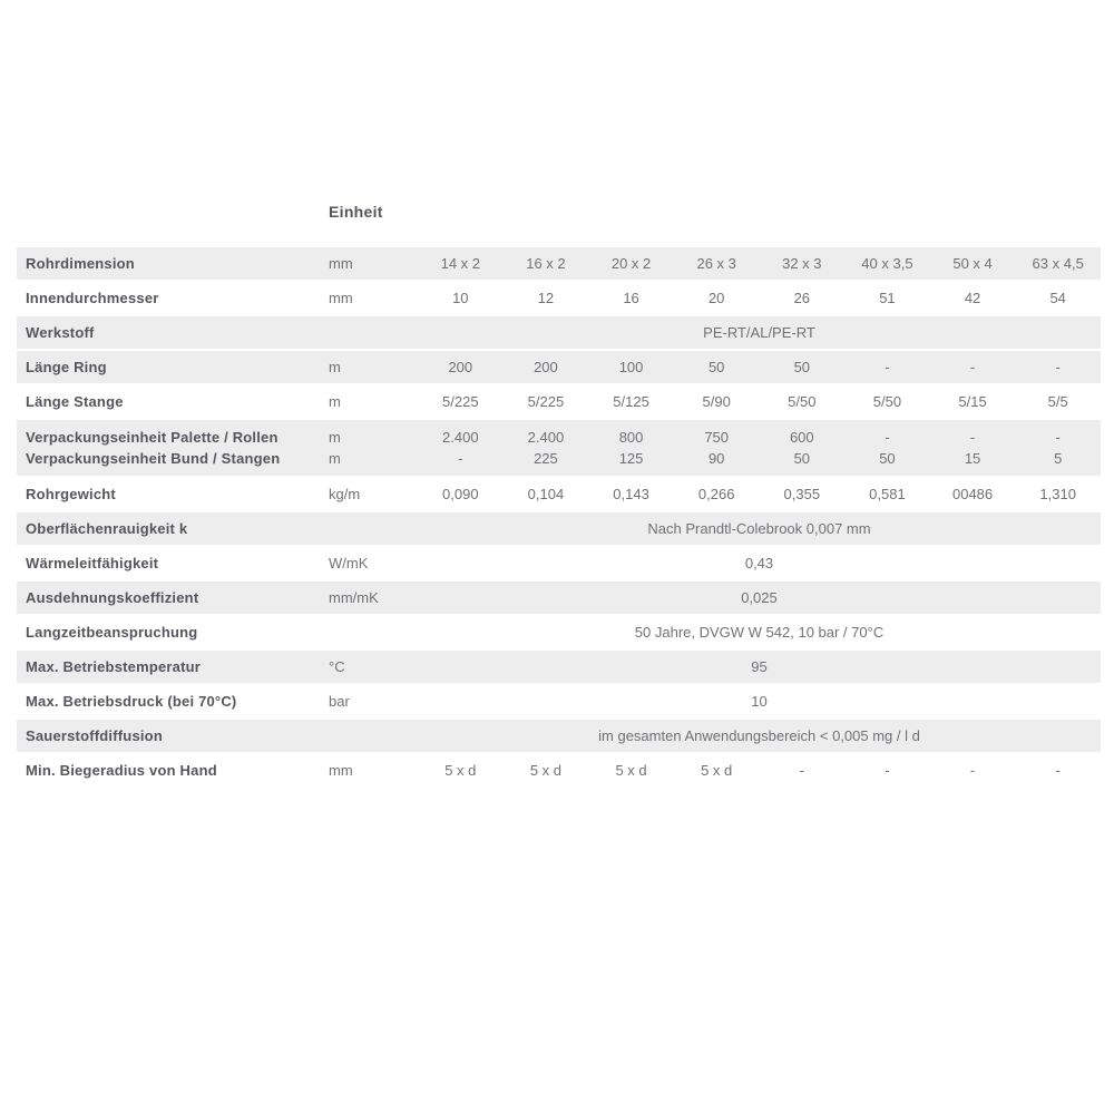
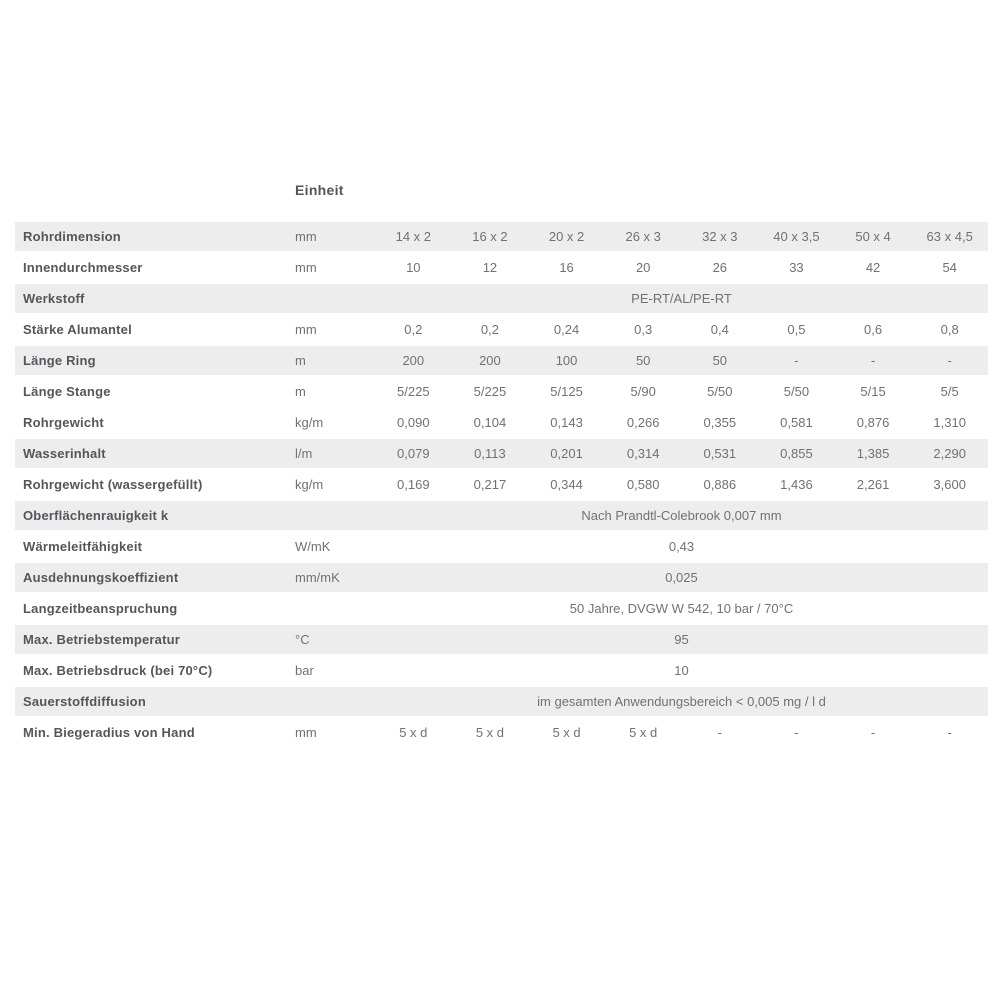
  Einheit
  Rohrdimension	mm	14 x 2	16 x 2	20 x 2	26 x 3	32 x 3	40 x 3,5	50 x 4	63 x 4,5
- Innendurchmesser	mm	10	12	16	20	26	51	42	54
+ Innendurchmesser	mm	10	12	16	20	26	33	42	54
  Werkstoff		PE-RT/AL/PE-RT
+ Stärke Alumantel	mm	0,2	0,2	0,24	0,3	0,4	0,5	0,6	0,8
  Länge Ring	m	200	200	100	50	50	-	-	-
  Länge Stange	m	5/225	5/225	5/125	5/90	5/50	5/50	5/15	5/5
- Verpackungseinheit Palette / RollenVerpackungseinheit Bund / Stangen	mm	2.400-	2.400225	800125	75090	60050	-50	-15	-5
- Rohrgewicht	kg/m	0,090	0,104	0,143	0,266	0,355	0,581	00486	1,310
+ Rohrgewicht	kg/m	0,090	0,104	0,143	0,266	0,355	0,581	0,876	1,310
+ Wasserinhalt	l/m	0,079	0,113	0,201	0,314	0,531	0,855	1,385	2,290
+ Rohrgewicht (wassergefüllt)	kg/m	0,169	0,217	0,344	0,580	0,886	1,436	2,261	3,600
  Oberflächenrauigkeit k		Nach Prandtl-Colebrook 0,007 mm
  Wärmeleitfähigkeit	W/mK	0,43
  Ausdehnungskoeffizient	mm/mK	0,025
  Langzeitbeanspruchung		50 Jahre, DVGW W 542, 10 bar / 70°C
  Max. Betriebstemperatur	°C	95
  Max. Betriebsdruck (bei 70°C)	bar	10
  Sauerstoffdiffusion		im gesamten Anwendungsbereich < 0,005 mg / l d
  Min. Biegeradius von Hand	mm	5 x d	5 x d	5 x d	5 x d	-	-	-	-
